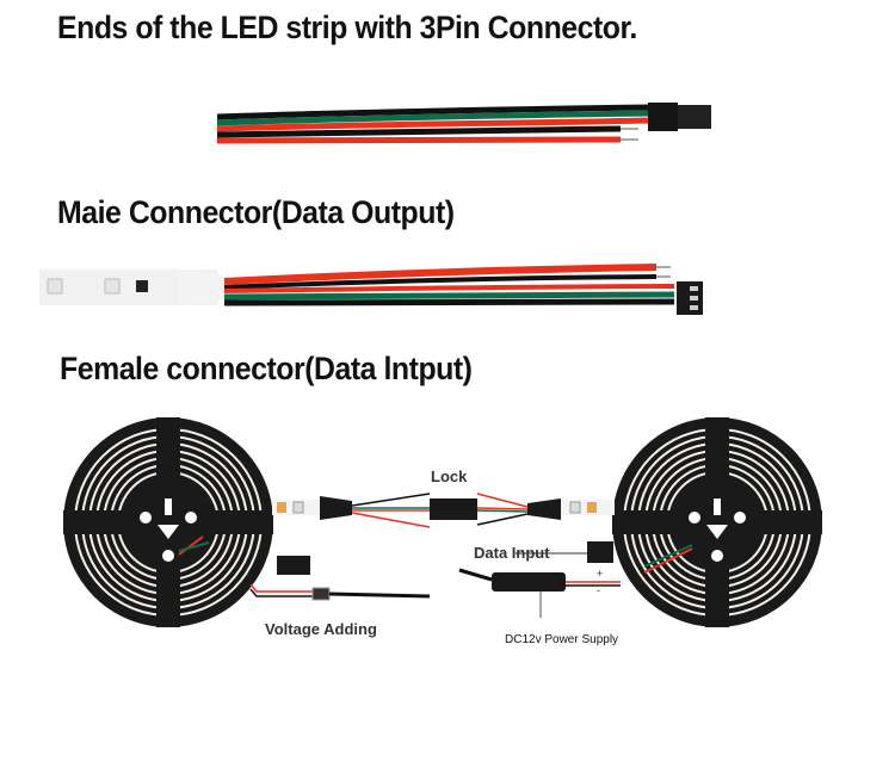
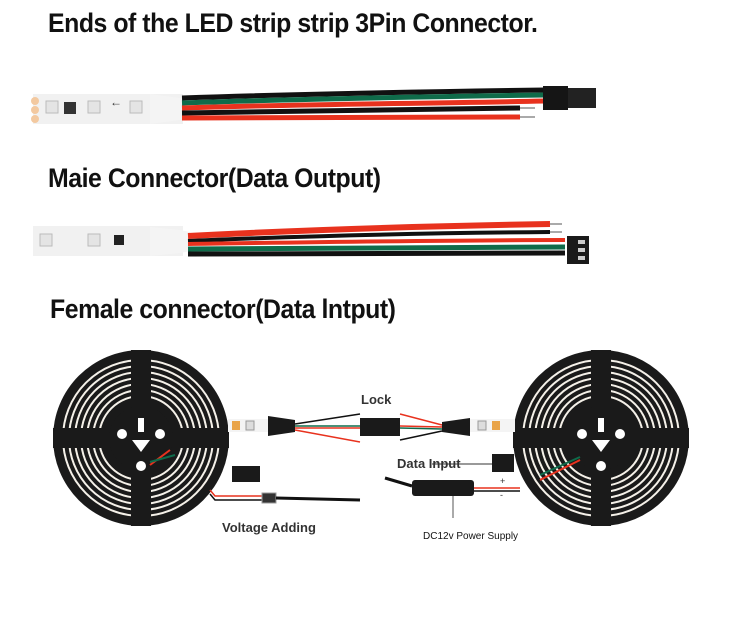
- Ends of the LED strip with 3Pin Connector.
+ Ends of the LED strip strip 3Pin Connector.
  Maie Connector(Data Output)
  Female connector(Data lntput)
+ ←
  Lock
  Data Input
  Voltage Adding
  DC12v Power Supply
  +
  -
